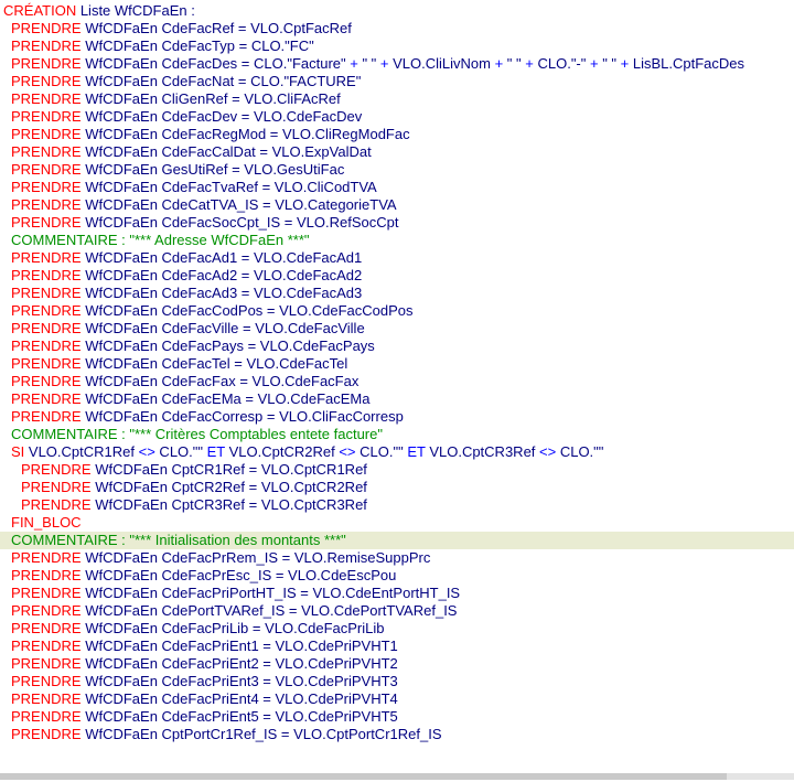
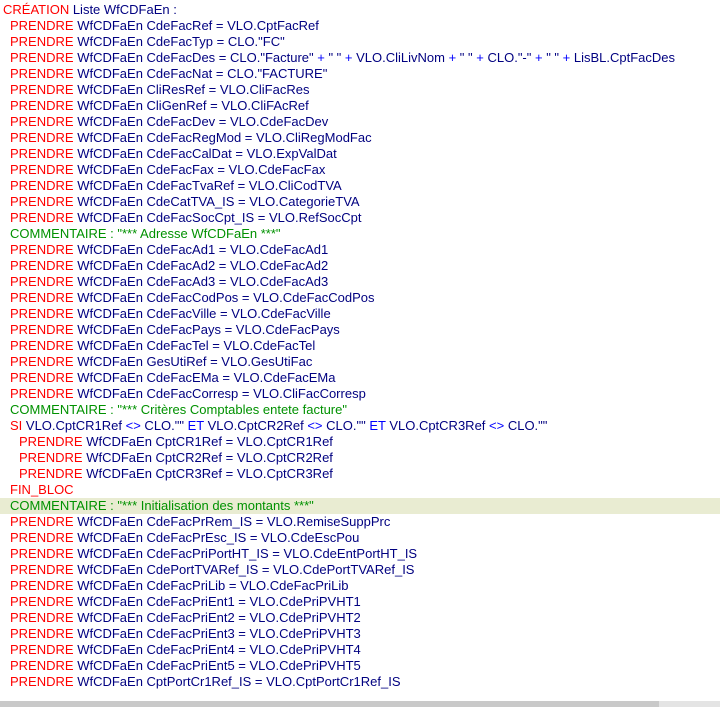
  CRÉATION Liste WfCDFaEn :
  PRENDRE WfCDFaEn CdeFacRef = VLO.CptFacRef
  PRENDRE WfCDFaEn CdeFacTyp = CLO."FC"
  PRENDRE WfCDFaEn CdeFacDes = CLO."Facture" + " " + VLO.CliLivNom + " " + CLO."-" + " " + LisBL.CptFacDes
  PRENDRE WfCDFaEn CdeFacNat = CLO."FACTURE"
+ PRENDRE WfCDFaEn CliResRef = VLO.CliFacRes
  PRENDRE WfCDFaEn CliGenRef = VLO.CliFAcRef
  PRENDRE WfCDFaEn CdeFacDev = VLO.CdeFacDev
  PRENDRE WfCDFaEn CdeFacRegMod = VLO.CliRegModFac
  PRENDRE WfCDFaEn CdeFacCalDat = VLO.ExpValDat
- PRENDRE WfCDFaEn GesUtiRef = VLO.GesUtiFac
+ PRENDRE WfCDFaEn CdeFacFax = VLO.CdeFacFax
  PRENDRE WfCDFaEn CdeFacTvaRef = VLO.CliCodTVA
  PRENDRE WfCDFaEn CdeCatTVA_IS = VLO.CategorieTVA
  PRENDRE WfCDFaEn CdeFacSocCpt_IS = VLO.RefSocCpt
  COMMENTAIRE : "*** Adresse WfCDFaEn ***"
  PRENDRE WfCDFaEn CdeFacAd1 = VLO.CdeFacAd1
  PRENDRE WfCDFaEn CdeFacAd2 = VLO.CdeFacAd2
  PRENDRE WfCDFaEn CdeFacAd3 = VLO.CdeFacAd3
  PRENDRE WfCDFaEn CdeFacCodPos = VLO.CdeFacCodPos
  PRENDRE WfCDFaEn CdeFacVille = VLO.CdeFacVille
  PRENDRE WfCDFaEn CdeFacPays = VLO.CdeFacPays
  PRENDRE WfCDFaEn CdeFacTel = VLO.CdeFacTel
- PRENDRE WfCDFaEn CdeFacFax = VLO.CdeFacFax
+ PRENDRE WfCDFaEn GesUtiRef = VLO.GesUtiFac
  PRENDRE WfCDFaEn CdeFacEMa = VLO.CdeFacEMa
  PRENDRE WfCDFaEn CdeFacCorresp = VLO.CliFacCorresp
  COMMENTAIRE : "*** Critères Comptables entete facture"
  SI VLO.CptCR1Ref <> CLO."" ET VLO.CptCR2Ref <> CLO."" ET VLO.CptCR3Ref <> CLO.""
  PRENDRE WfCDFaEn CptCR1Ref = VLO.CptCR1Ref
  PRENDRE WfCDFaEn CptCR2Ref = VLO.CptCR2Ref
  PRENDRE WfCDFaEn CptCR3Ref = VLO.CptCR3Ref
  FIN_BLOC
  COMMENTAIRE : "*** Initialisation des montants ***"
  PRENDRE WfCDFaEn CdeFacPrRem_IS = VLO.RemiseSuppPrc
  PRENDRE WfCDFaEn CdeFacPrEsc_IS = VLO.CdeEscPou
  PRENDRE WfCDFaEn CdeFacPriPortHT_IS = VLO.CdeEntPortHT_IS
  PRENDRE WfCDFaEn CdePortTVARef_IS = VLO.CdePortTVARef_IS
  PRENDRE WfCDFaEn CdeFacPriLib = VLO.CdeFacPriLib
  PRENDRE WfCDFaEn CdeFacPriEnt1 = VLO.CdePriPVHT1
  PRENDRE WfCDFaEn CdeFacPriEnt2 = VLO.CdePriPVHT2
  PRENDRE WfCDFaEn CdeFacPriEnt3 = VLO.CdePriPVHT3
  PRENDRE WfCDFaEn CdeFacPriEnt4 = VLO.CdePriPVHT4
  PRENDRE WfCDFaEn CdeFacPriEnt5 = VLO.CdePriPVHT5
  PRENDRE WfCDFaEn CptPortCr1Ref_IS = VLO.CptPortCr1Ref_IS
